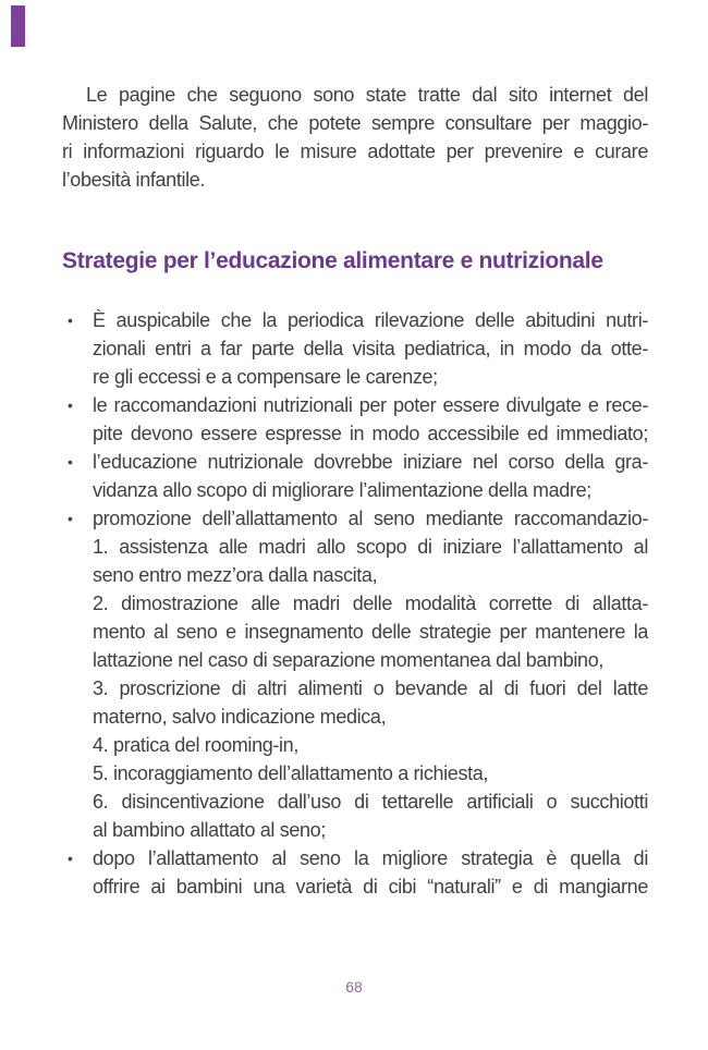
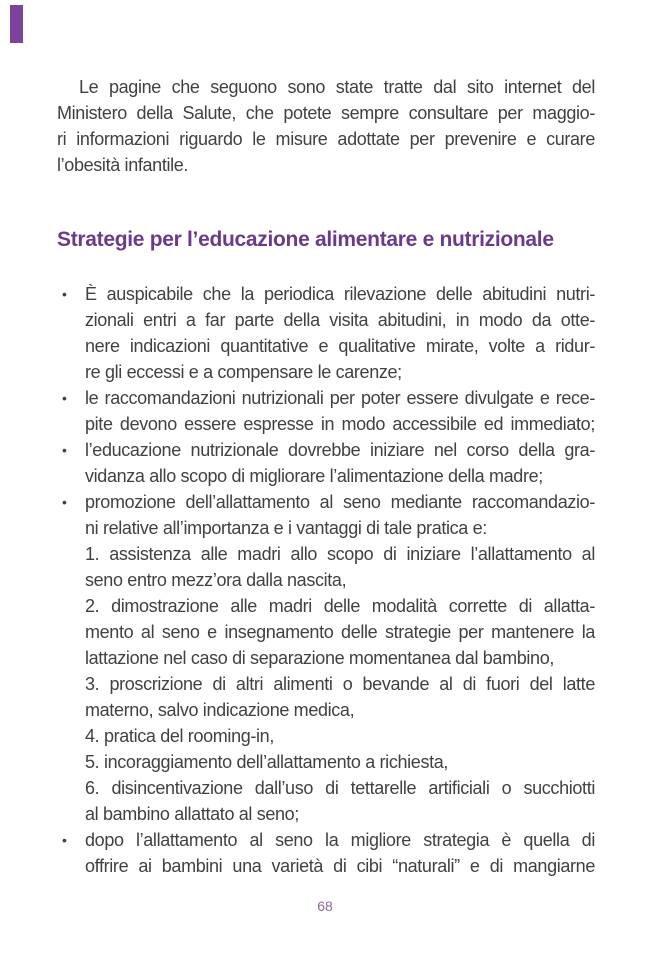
  Le pagine che seguono sono state tratte dal sito internet del
  Ministero della Salute, che potete sempre consultare per maggio-
  ri informazioni riguardo le misure adottate per prevenire e curare
  l’obesità infantile.
  Strategie per l’educazione alimentare e nutrizionale
  È auspicabile che la periodica rilevazione delle abitudini nutri-
  •
- zionali entri a far parte della visita pediatrica, in modo da otte-
+ zionali entri a far parte della visita abitudini, in modo da otte-
+ nere indicazioni quantitative e qualitative mirate, volte a ridur-
  re gli eccessi e a compensare le carenze;
  le raccomandazioni nutrizionali per poter essere divulgate e rece-
  •
  pite devono essere espresse in modo accessibile ed immediato;
  l’educazione nutrizionale dovrebbe iniziare nel corso della gra-
  •
  vidanza allo scopo di migliorare l’alimentazione della madre;
  promozione dell’allattamento al seno mediante raccomandazio-
  •
+ ni relative all’importanza e i vantaggi di tale pratica e:
  1. assistenza alle madri allo scopo di iniziare l’allattamento al
  seno entro mezz’ora dalla nascita,
  2. dimostrazione alle madri delle modalità corrette di allatta-
  mento al seno e insegnamento delle strategie per mantenere la
  lattazione nel caso di separazione momentanea dal bambino,
  3. proscrizione di altri alimenti o bevande al di fuori del latte
  materno, salvo indicazione medica,
  4. pratica del rooming-in,
  5. incoraggiamento dell’allattamento a richiesta,
  6. disincentivazione dall’uso di tettarelle artificiali o succhiotti
  al bambino allattato al seno;
  dopo l’allattamento al seno la migliore strategia è quella di
  •
  offrire ai bambini una varietà di cibi “naturali” e di mangiarne
  68
